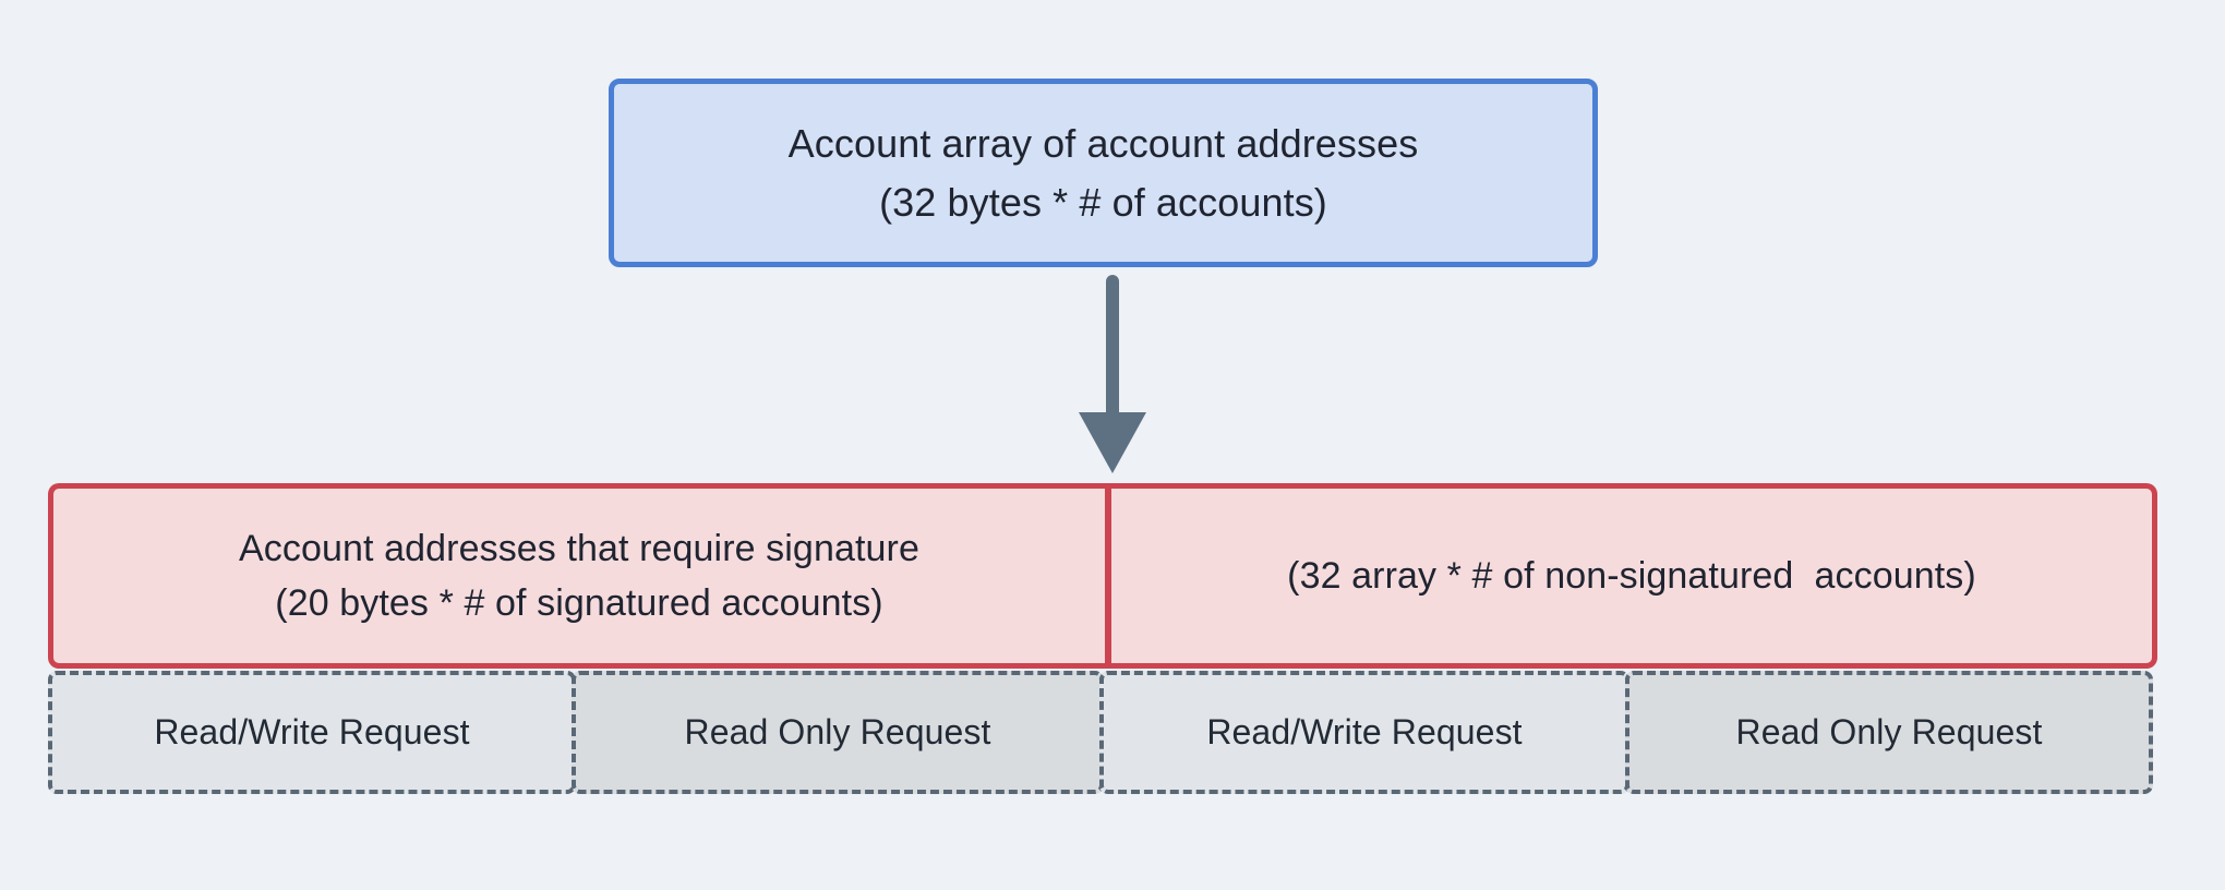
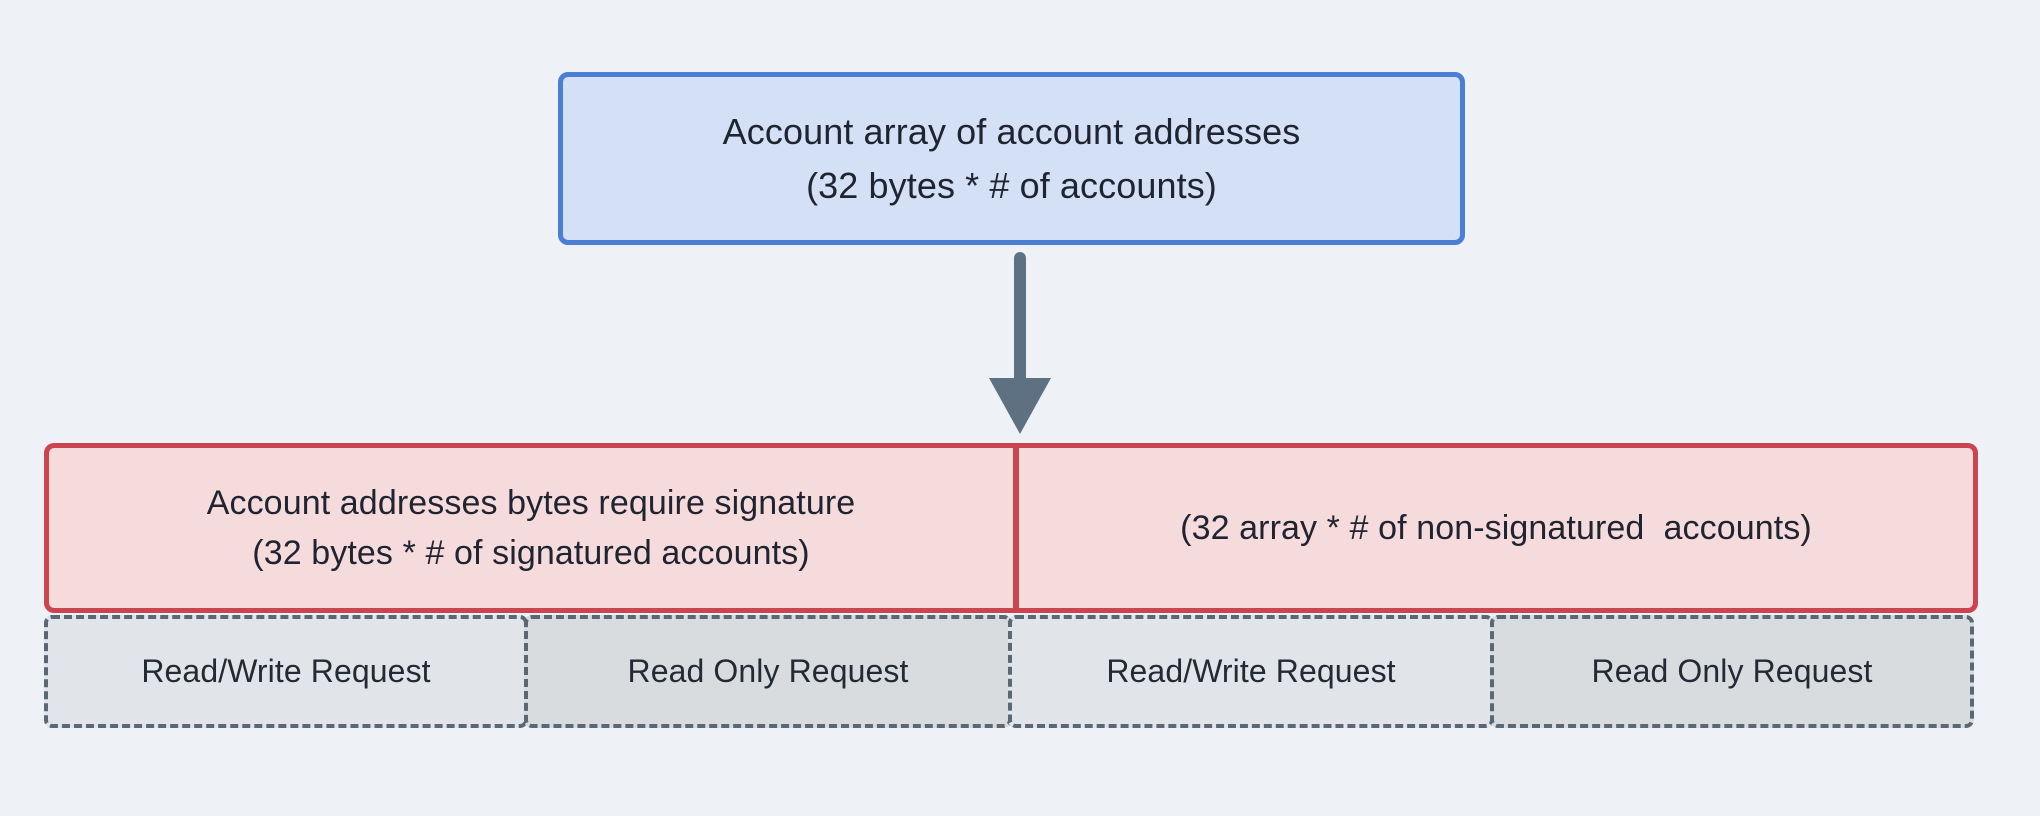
  Account array of account addresses
  (32 bytes * # of accounts)
- Account addresses that require signature
+ Account addresses bytes require signature
- (20 bytes * # of signatured accounts)
+ (32 bytes * # of signatured accounts)
  (32 array * # of non-signatured accounts)
  Read/Write Request
  Read Only Request
  Read/Write Request
  Read Only Request
